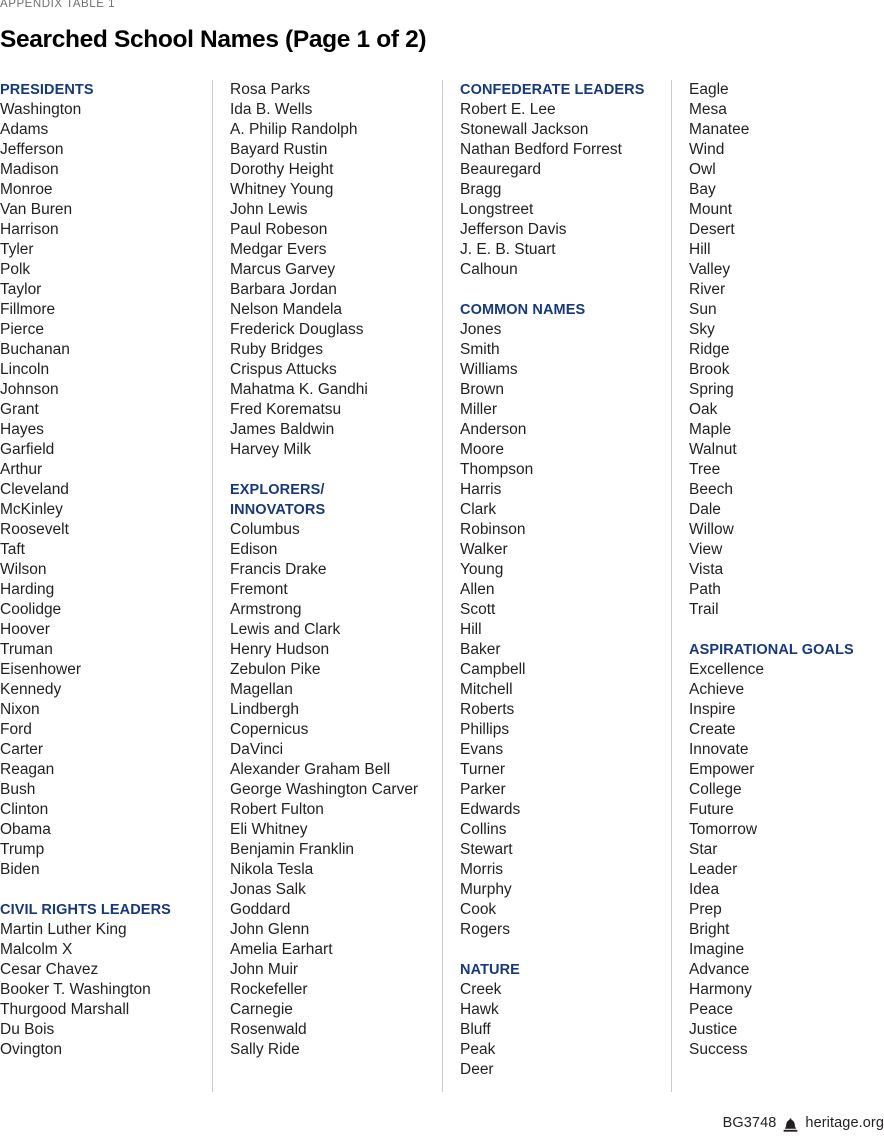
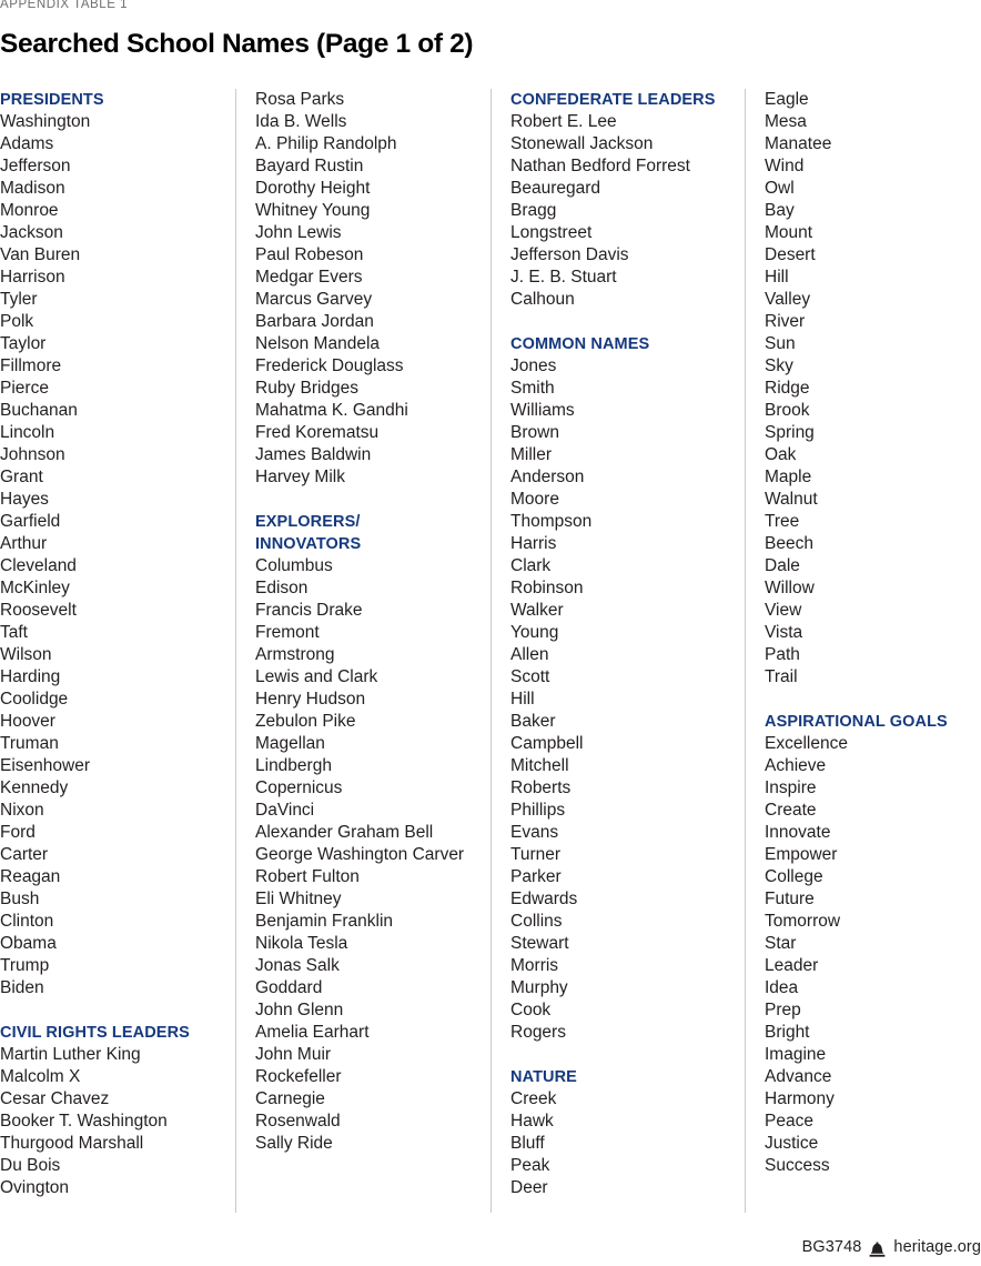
  APPENDIX TABLE 1
  Searched School Names (Page 1 of 2)
  PRESIDENTS
  Washington
  Adams
  Jefferson
  Madison
  Monroe
+ Jackson
  Van Buren
  Harrison
  Tyler
  Polk
  Taylor
  Fillmore
  Pierce
  Buchanan
  Lincoln
  Johnson
  Grant
  Hayes
  Garfield
  Arthur
  Cleveland
  McKinley
  Roosevelt
  Taft
  Wilson
  Harding
  Coolidge
  Hoover
  Truman
  Eisenhower
  Kennedy
  Nixon
  Ford
  Carter
  Reagan
  Bush
  Clinton
  Obama
  Trump
  Biden
  CIVIL RIGHTS LEADERS
  Martin Luther King
  Malcolm X
  Cesar Chavez
  Booker T. Washington
  Thurgood Marshall
  Du Bois
  Ovington
  Rosa Parks
  Ida B. Wells
  A. Philip Randolph
  Bayard Rustin
  Dorothy Height
  Whitney Young
  John Lewis
  Paul Robeson
  Medgar Evers
  Marcus Garvey
  Barbara Jordan
  Nelson Mandela
  Frederick Douglass
  Ruby Bridges
- Crispus Attucks
  Mahatma K. Gandhi
  Fred Korematsu
  James Baldwin
  Harvey Milk
  EXPLORERS/
  INNOVATORS
  Columbus
  Edison
  Francis Drake
  Fremont
  Armstrong
  Lewis and Clark
  Henry Hudson
  Zebulon Pike
  Magellan
  Lindbergh
  Copernicus
  DaVinci
  Alexander Graham Bell
  George Washington Carver
  Robert Fulton
  Eli Whitney
  Benjamin Franklin
  Nikola Tesla
  Jonas Salk
  Goddard
  John Glenn
  Amelia Earhart
  John Muir
  Rockefeller
  Carnegie
  Rosenwald
  Sally Ride
  CONFEDERATE LEADERS
  Robert E. Lee
  Stonewall Jackson
  Nathan Bedford Forrest
  Beauregard
  Bragg
  Longstreet
  Jefferson Davis
  J. E. B. Stuart
  Calhoun
  COMMON NAMES
  Jones
  Smith
  Williams
  Brown
  Miller
  Anderson
  Moore
  Thompson
  Harris
  Clark
  Robinson
  Walker
  Young
  Allen
  Scott
  Hill
  Baker
  Campbell
  Mitchell
  Roberts
  Phillips
  Evans
  Turner
  Parker
  Edwards
  Collins
  Stewart
  Morris
  Murphy
  Cook
  Rogers
  NATURE
  Creek
  Hawk
  Bluff
  Peak
  Deer
  Eagle
  Mesa
  Manatee
  Wind
  Owl
  Bay
  Mount
  Desert
  Hill
  Valley
  River
  Sun
  Sky
  Ridge
  Brook
  Spring
  Oak
  Maple
  Walnut
  Tree
  Beech
  Dale
  Willow
  View
  Vista
  Path
  Trail
  ASPIRATIONAL GOALS
  Excellence
  Achieve
  Inspire
  Create
  Innovate
  Empower
  College
  Future
  Tomorrow
  Star
  Leader
  Idea
  Prep
  Bright
  Imagine
  Advance
  Harmony
  Peace
  Justice
  Success
  BG3748
  heritage.org
